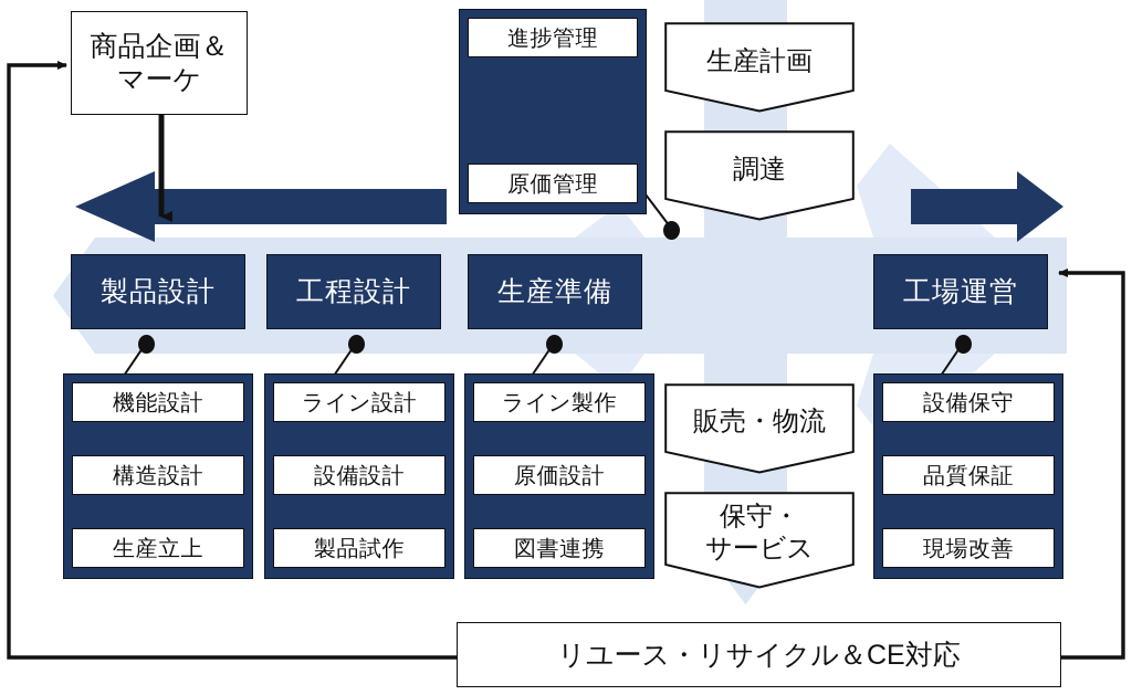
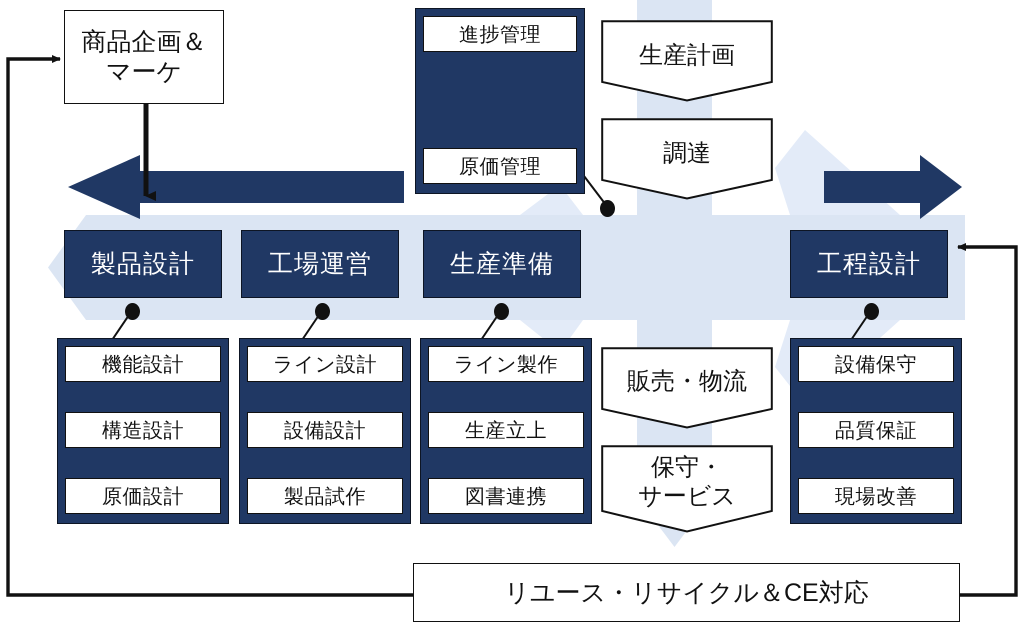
  商品企画＆
  マーケ
  進捗管理
  原価管理
  生産計画
  調達
  製品設計
- 工程設計
+ 工場運営
  生産準備
- 工場運営
+ 工程設計
  機能設計
  構造設計
- 生産立上
+ 原価設計
  ライン設計
  設備設計
  製品試作
  ライン製作
- 原価設計
+ 生産立上
  図書連携
  設備保守
  品質保証
  現場改善
  販売・物流
  保守・
  サービス
  リユース・リサイクル＆CE対応
